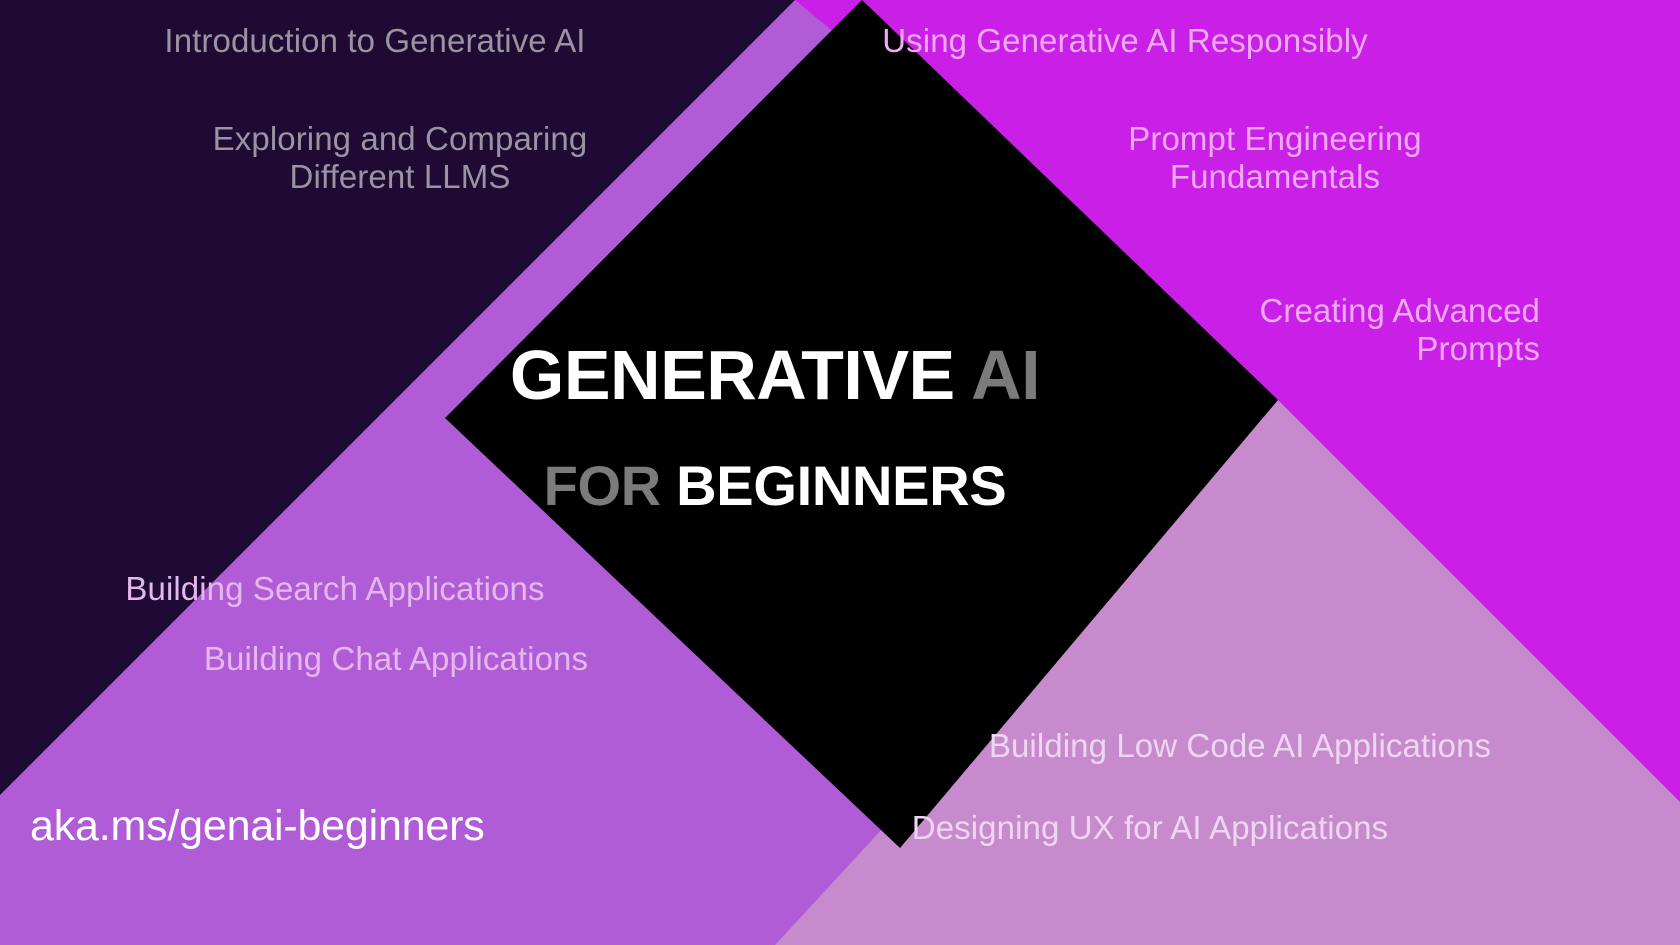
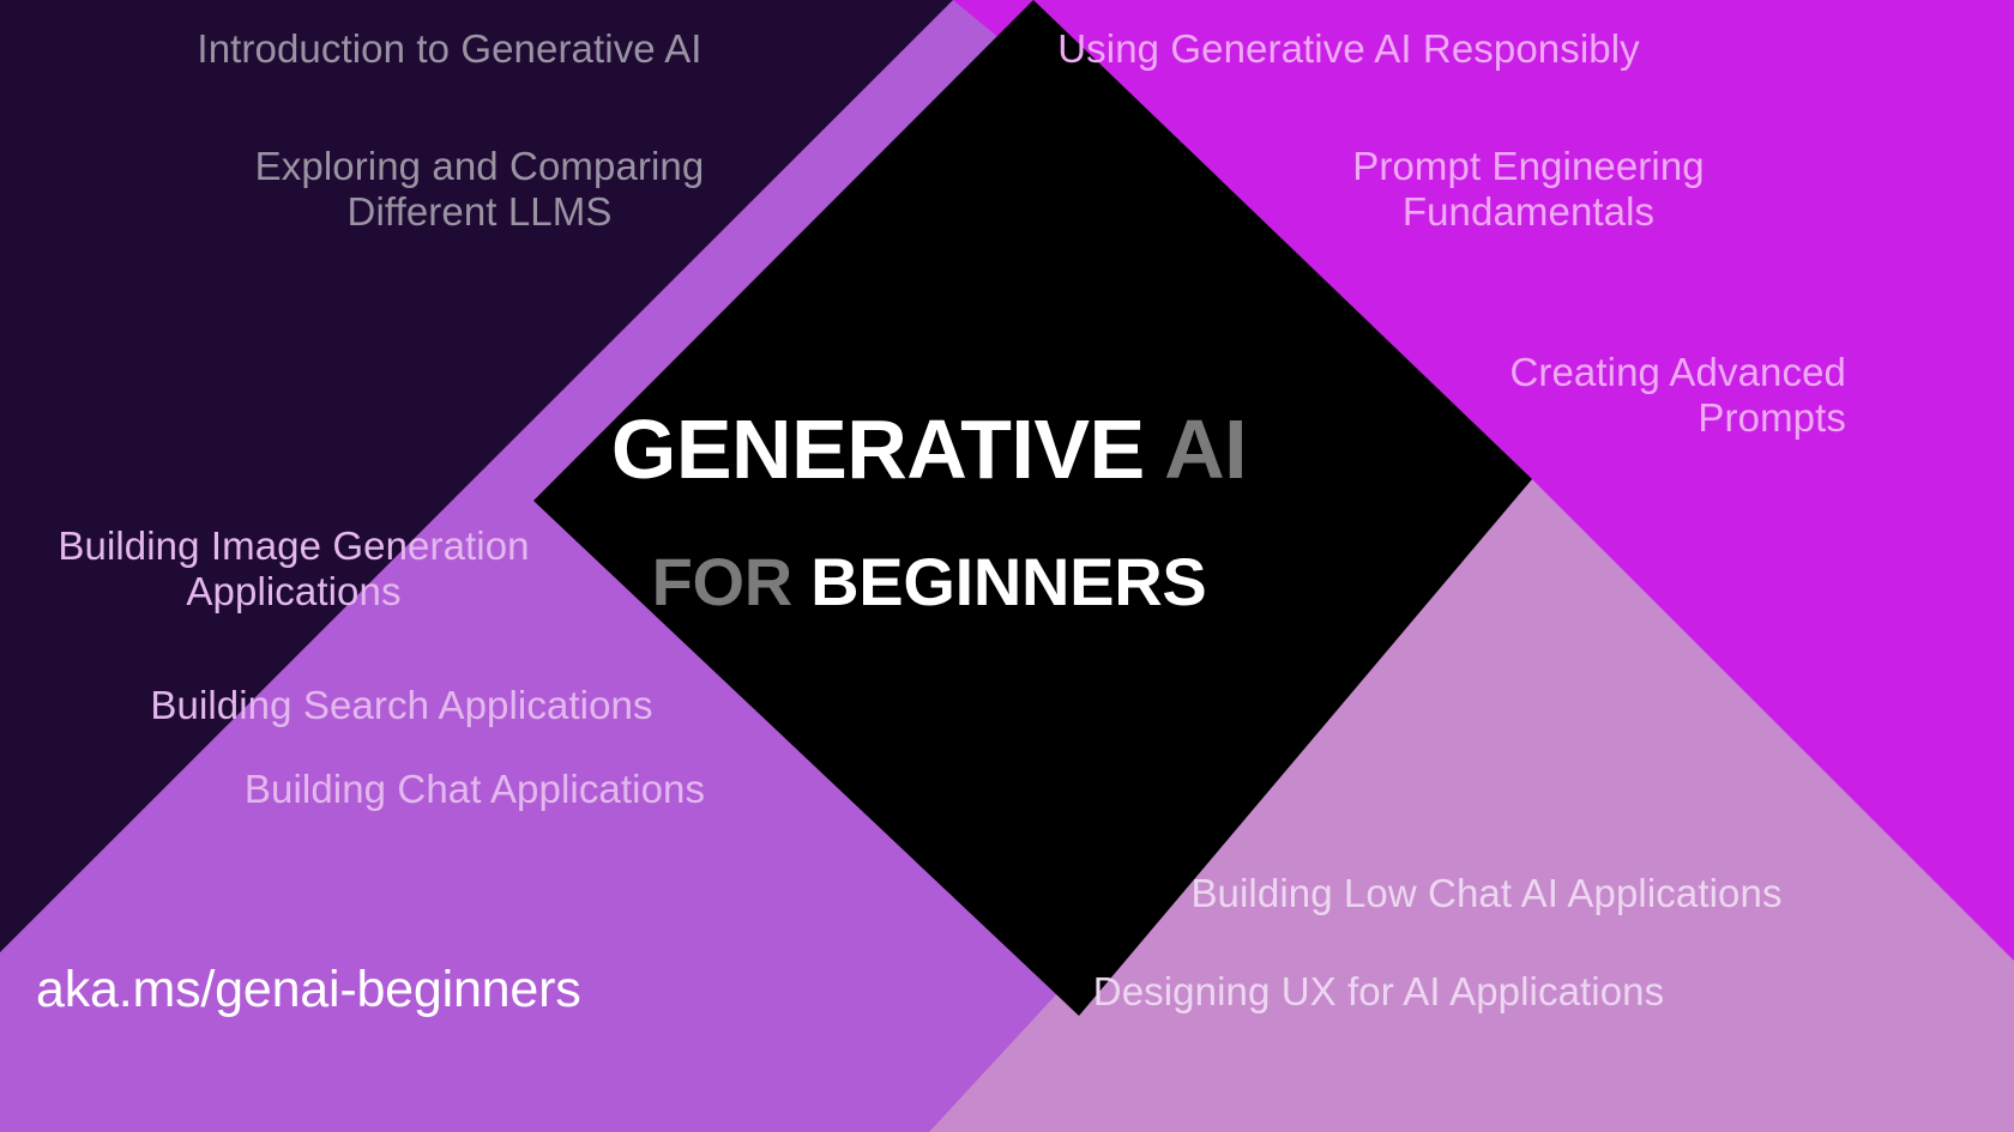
  Introduction to Generative AI
  Exploring and Comparing
  Different LLMS
  Using Generative AI Responsibly
  Prompt Engineering
  Fundamentals
  Creating Advanced
  Prompts
+ Building Image Generation
+ Applications
  Building Search Applications
  Building Chat Applications
- Building Low Code AI Applications
+ Building Low Chat AI Applications
  Designing UX for AI Applications
  GENERATIVE AI
  FOR BEGINNERS
  aka.ms/genai-beginners
